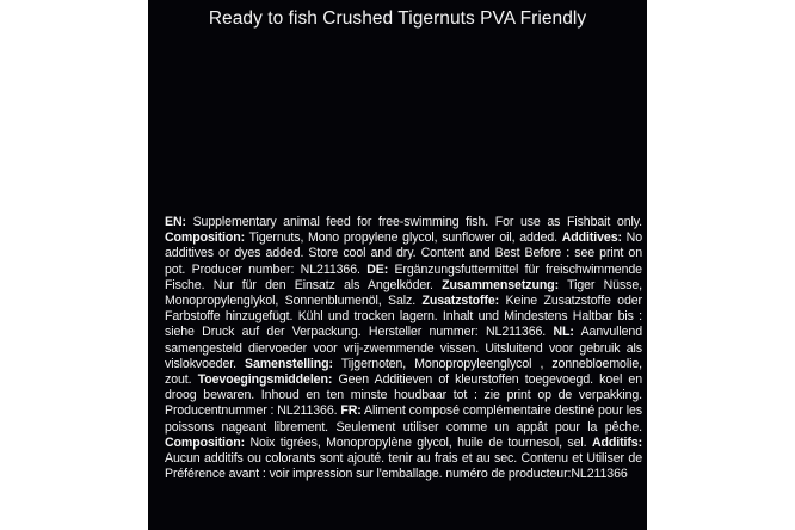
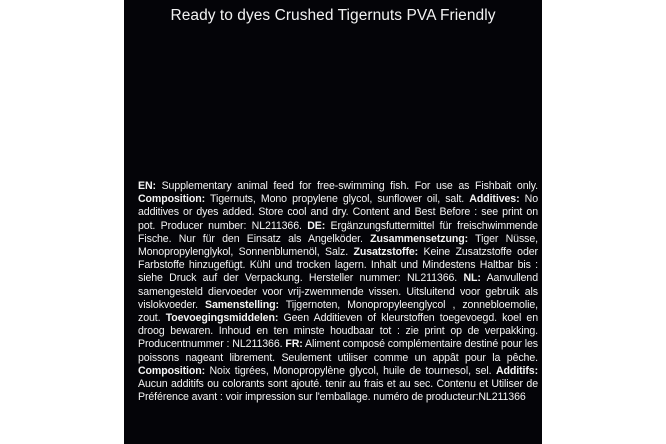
- Ready to fish Crushed Tigernuts PVA Friendly
+ Ready to dyes Crushed Tigernuts PVA Friendly
- EN: Supplementary animal feed for free-swimming fish. For use as Fishbait only. Composition: Tigernuts, Mono propylene glycol, sunflower oil, added. Additives: No additives or dyes added. Store cool and dry. Content and Best Before : see print on pot. Producer number: NL211366. DE: Ergänzungsfuttermittel für freischwimmende Fische. Nur für den Einsatz als Angelköder. Zusammensetzung: Tiger Nüsse, Monopropylenglykol, Sonnenblumenöl, Salz. Zusatzstoffe: Keine Zusatzstoffe oder Farbstoffe hinzugefügt. Kühl und trocken lagern. Inhalt und Mindestens Haltbar bis : siehe Druck auf der Verpackung. Hersteller nummer: NL211366. NL: Aanvullend samengesteld diervoeder voor vrij-zwemmende vissen. Uitsluitend voor gebruik als vislokvoeder. Samenstelling: Tijgernoten, Monopropyleenglycol , zonnebloemolie, zout. Toevoegingsmiddelen: Geen Additieven of kleurstoffen toegevoegd. koel en droog bewaren. Inhoud en ten minste houdbaar tot : zie print op de verpakking. Producentnummer : NL211366. FR: Aliment composé complémentaire destiné pour les poissons nageant librement. Seulement utiliser comme un appât pour la pêche. Composition: Noix tigrées, Monopropylène glycol, huile de tournesol, sel. Additifs: Aucun additifs ou colorants sont ajouté. tenir au frais et au sec. Contenu et Utiliser de Préférence avant : voir impression sur l'emballage. numéro de producteur:NL211366
+ EN: Supplementary animal feed for free-swimming fish. For use as Fishbait only. Composition: Tigernuts, Mono propylene glycol, sunflower oil, salt. Additives: No additives or dyes added. Store cool and dry. Content and Best Before : see print on pot. Producer number: NL211366. DE: Ergänzungsfuttermittel für freischwimmende Fische. Nur für den Einsatz als Angelköder. Zusammensetzung: Tiger Nüsse, Monopropylenglykol, Sonnenblumenöl, Salz. Zusatzstoffe: Keine Zusatzstoffe oder Farbstoffe hinzugefügt. Kühl und trocken lagern. Inhalt und Mindestens Haltbar bis : siehe Druck auf der Verpackung. Hersteller nummer: NL211366. NL: Aanvullend samengesteld diervoeder voor vrij-zwemmende vissen. Uitsluitend voor gebruik als vislokvoeder. Samenstelling: Tijgernoten, Monopropyleenglycol , zonnebloemolie, zout. Toevoegingsmiddelen: Geen Additieven of kleurstoffen toegevoegd. koel en droog bewaren. Inhoud en ten minste houdbaar tot : zie print op de verpakking. Producentnummer : NL211366. FR: Aliment composé complémentaire destiné pour les poissons nageant librement. Seulement utiliser comme un appât pour la pêche. Composition: Noix tigrées, Monopropylène glycol, huile de tournesol, sel. Additifs: Aucun additifs ou colorants sont ajouté. tenir au frais et au sec. Contenu et Utiliser de Préférence avant : voir impression sur l'emballage. numéro de producteur:NL211366
